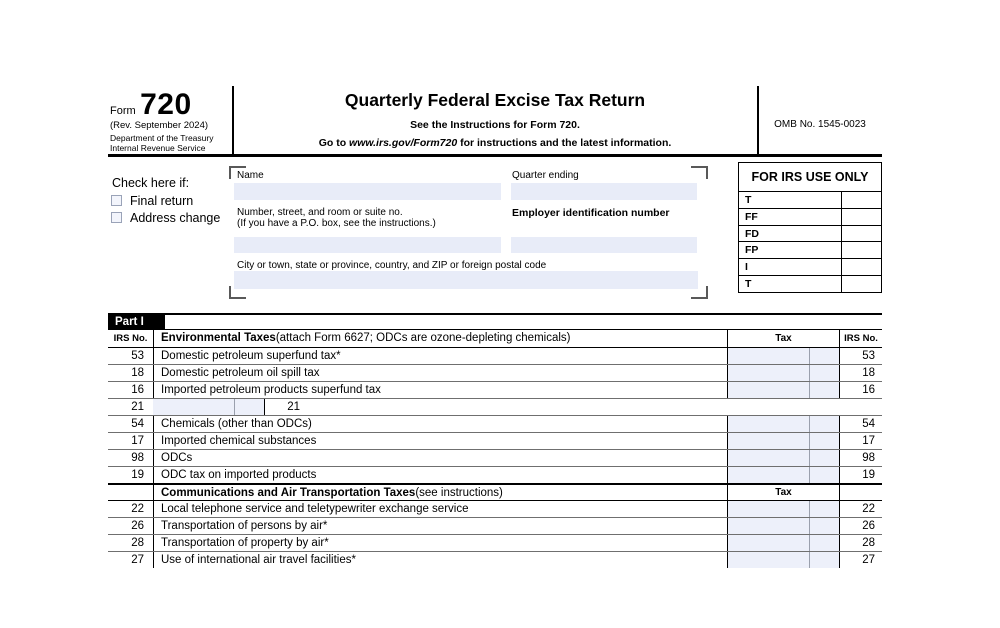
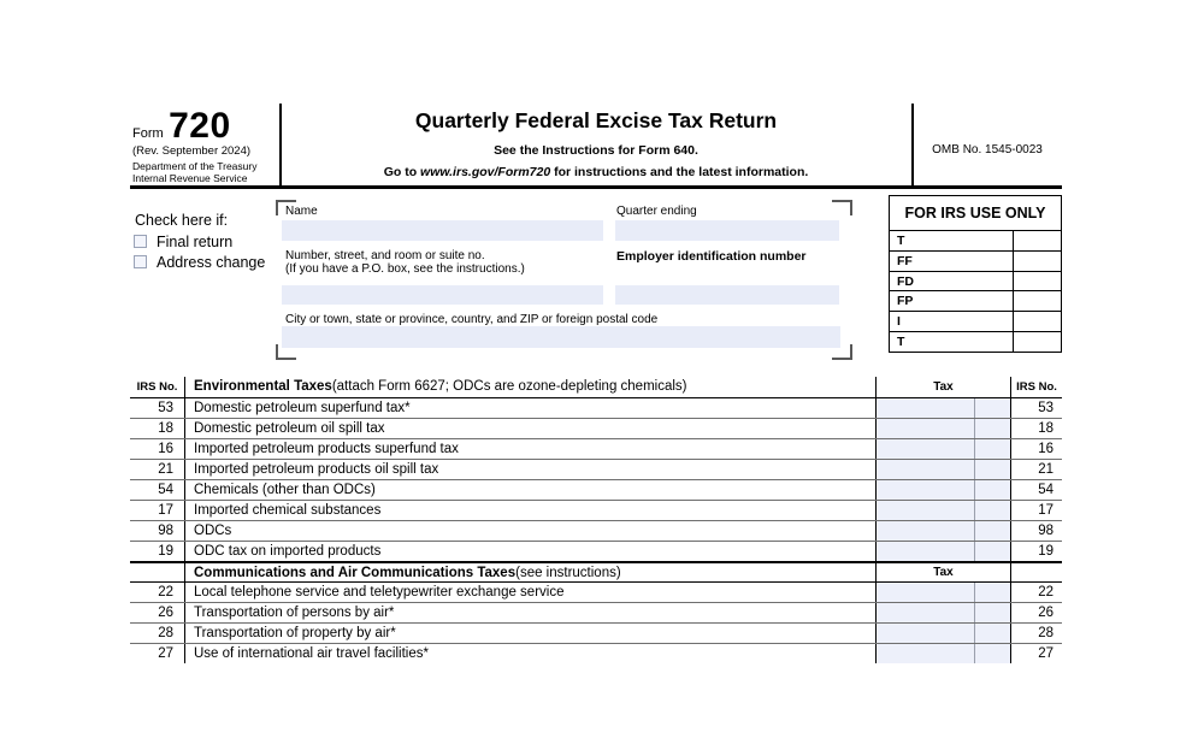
  Form 720
  (Rev. September 2024)
  Department of the Treasury
  Internal Revenue Service
  Quarterly Federal Excise Tax Return
- See the Instructions for Form 720.
+ See the Instructions for Form 640.
  Go to www.irs.gov/Form720 for instructions and the latest information.
  OMB No. 1545-0023
  Check here if:
  Final return
  Address change
  Name
  Quarter ending
  Number, street, and room or suite no.
  (If you have a P.O. box, see the instructions.)
  Employer identification number
  City or town, state or province, country, and ZIP or foreign postal code
  FOR IRS USE ONLY
  T
  FF
  FD
  FP
  I
  T
- Part I
  IRS No.
  Environmental Taxes
  (attach Form 6627; ODCs are ozone-depleting chemicals)
  Tax
  IRS No.
  53
  Domestic petroleum superfund tax*
  53
  18
  Domestic petroleum oil spill tax
  18
  16
  Imported petroleum products superfund tax
  16
  21
+ Imported petroleum products oil spill tax
  21
  54
  Chemicals (other than ODCs)
  54
  17
  Imported chemical substances
  17
  98
  ODCs
  98
  19
  ODC tax on imported products
  19
- Communications and Air Transportation Taxes
+ Communications and Air Communications Taxes
  (see instructions)
  Tax
  22
  Local telephone service and teletypewriter exchange service
  22
  26
  Transportation of persons by air*
  26
  28
  Transportation of property by air*
  28
  27
  Use of international air travel facilities*
  27
